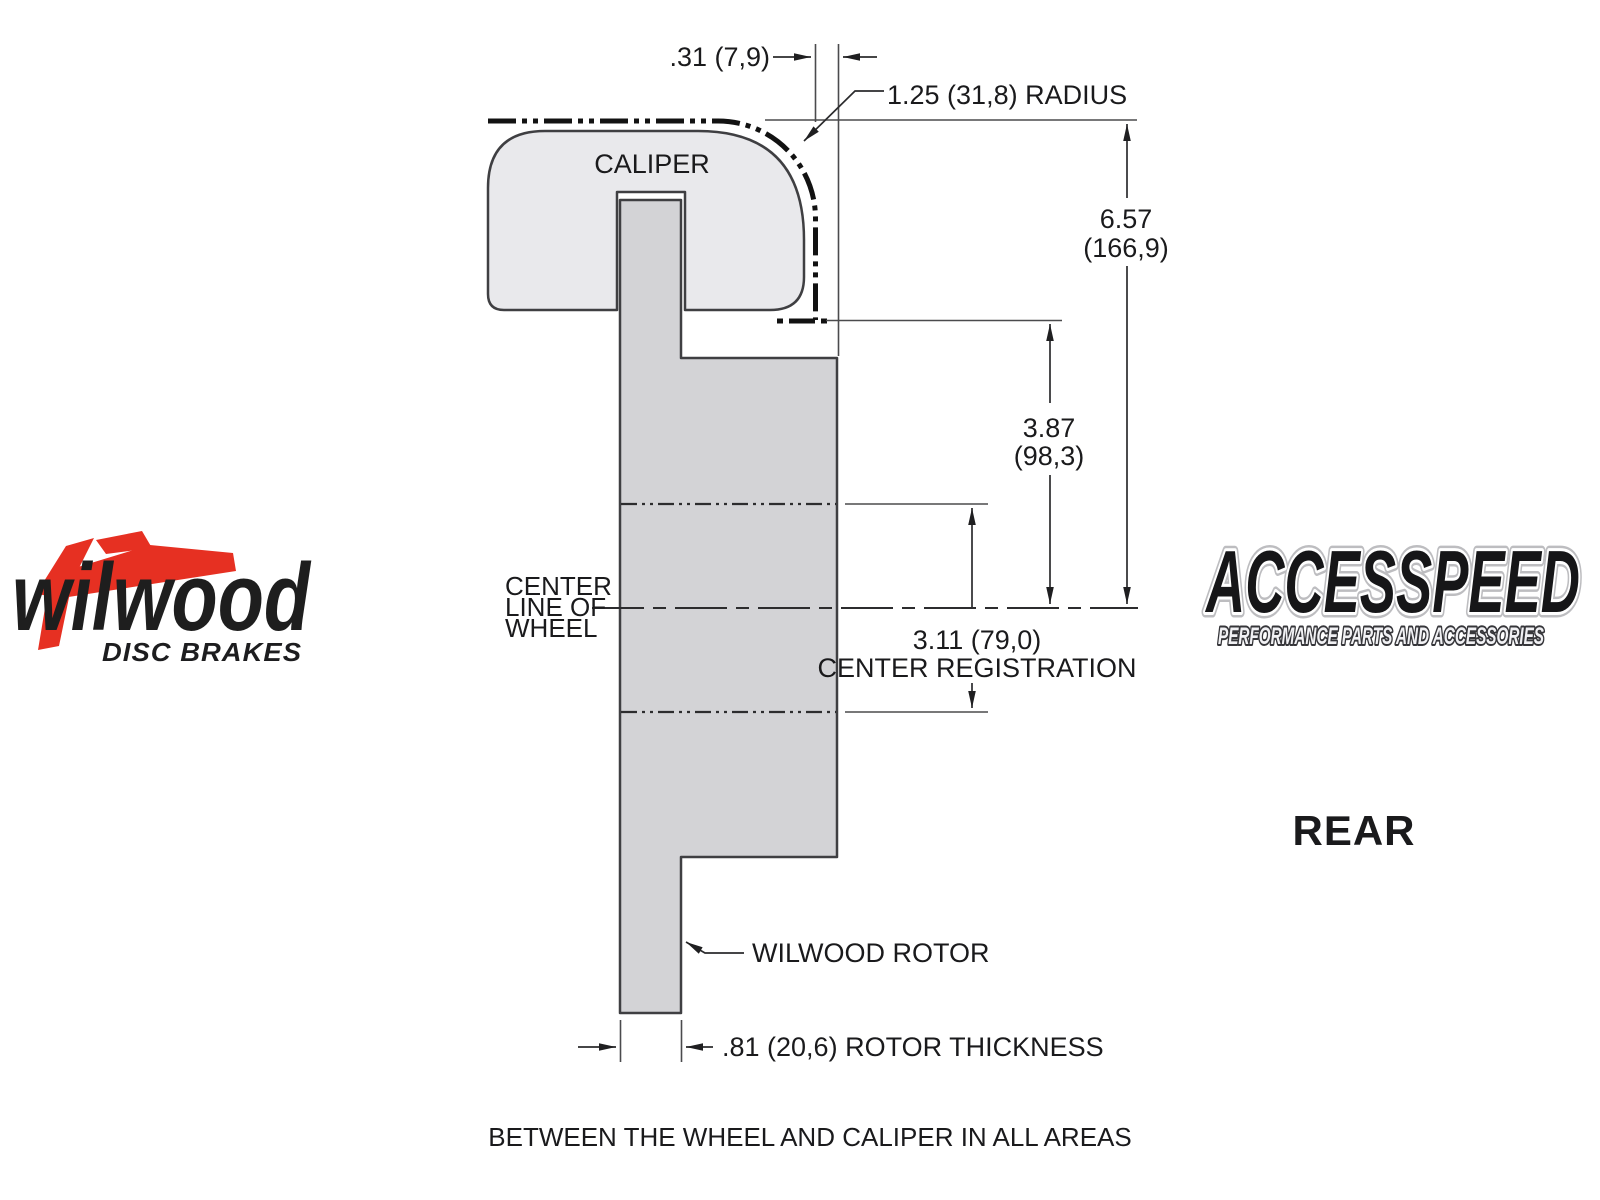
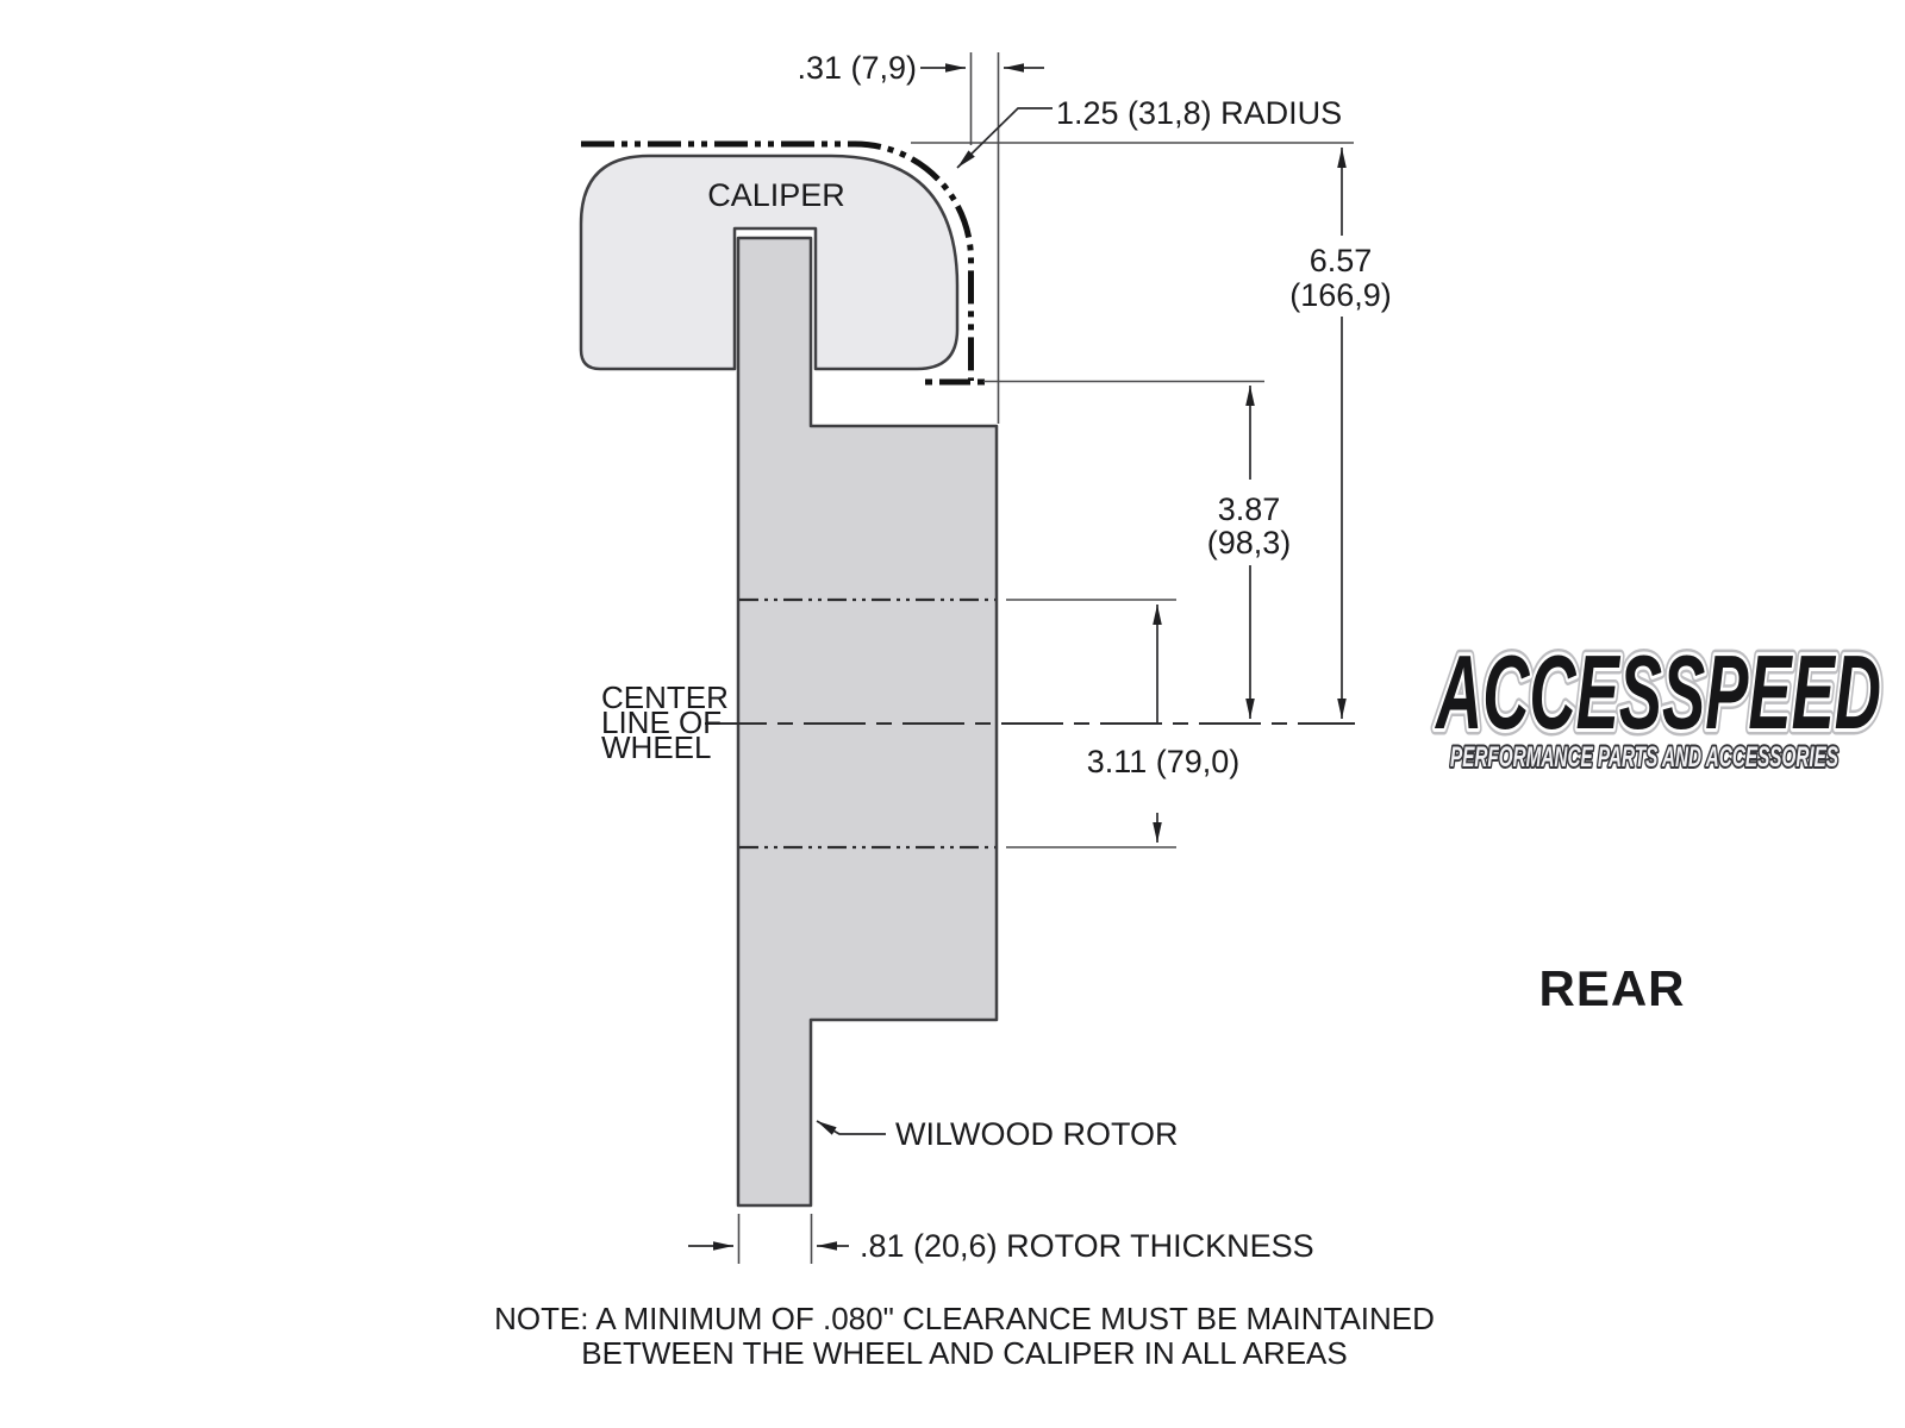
  CALIPER
  .31 (7,9)
  1.25 (31,8) RADIUS
  6.57
  (166,9)
  3.87
  (98,3)
  3.11 (79,0)
- CENTER REGISTRATION
  CENTER
  LINE OF
  WHEEL
  WILWOOD ROTOR
  .81 (20,6) ROTOR THICKNESS
+ NOTE: A MINIMUM OF .080" CLEARANCE MUST BE MAINTAINED
  BETWEEN THE WHEEL AND CALIPER IN ALL AREAS
  REAR
- wilwood
- DISC BRAKES
  ACCESSPEED
  PERFORMANCE PARTS AND ACCESSORIES
